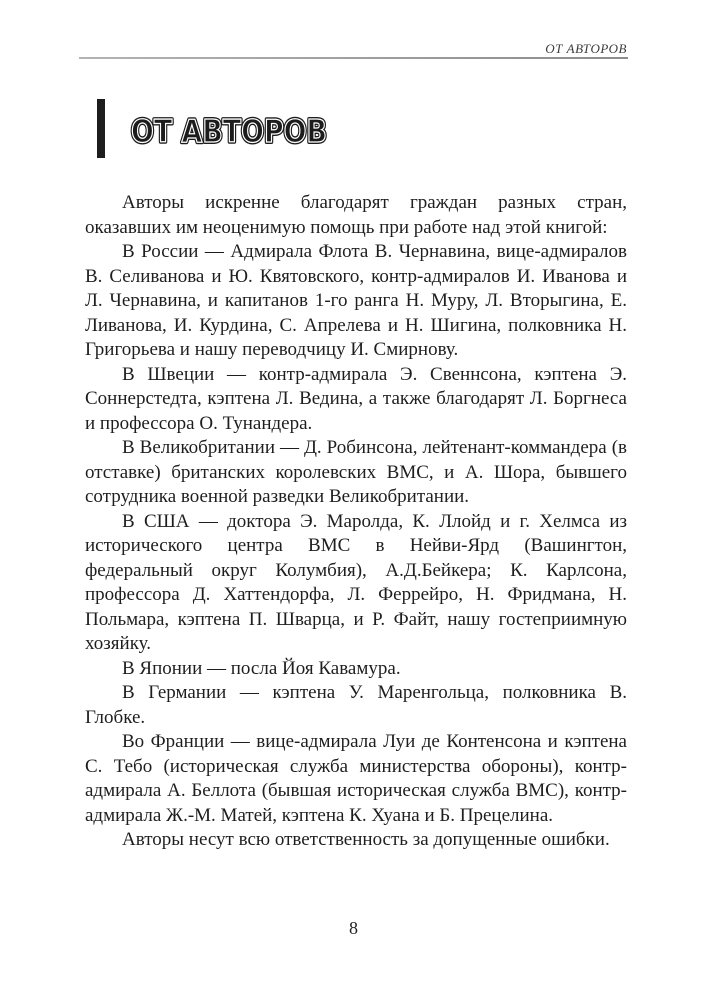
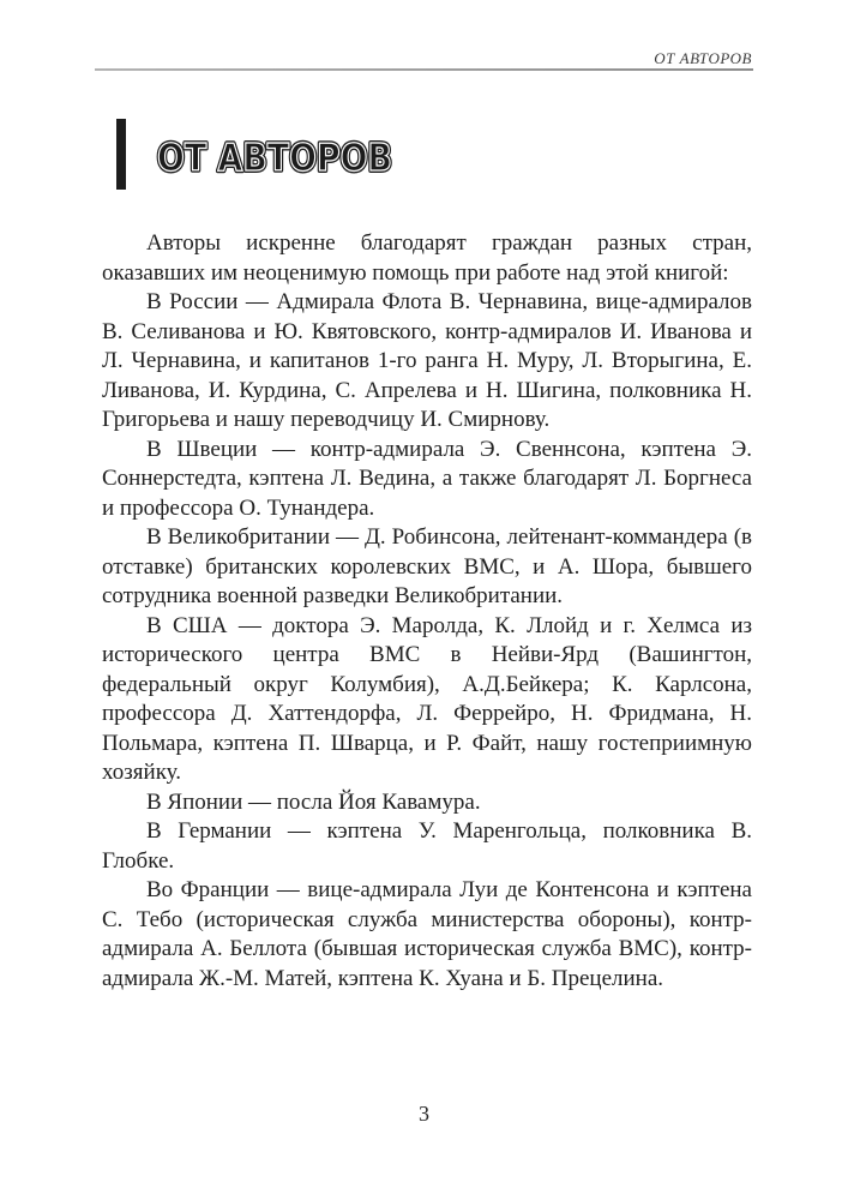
  ОТ АВТОРОВ
  ОТ АВТОРОВ
  Авторы искренне благодарят граждан разных стран, оказавших им неоценимую помощь при работе над этой книгой:
  В России — Адмирала Флота В. Чернавина, вице-адмиралов В. Селиванова и Ю. Квятовского, контр-адмиралов И. Иванова и Л. Чернавина, и капитанов 1-го ранга Н. Муру, Л. Вторыгина, Е. Ливанова, И. Курдина, С. Апрелева и Н. Шигина, полковника Н. Григорьева и нашу переводчицу И. Смирнову.
  В Швеции — контр-адмирала Э. Свеннсона, кэптена Э. Соннерстедта, кэптена Л. Ведина, а также благодарят Л. Боргнеса и профессора О. Тунандера.
  В Великобритании — Д. Робинсона, лейтенант-коммандера (в отставке) британских королевских ВМС, и А. Шора, бывшего сотрудника военной разведки Великобритании.
  В США — доктора Э. Маролда, К. Ллойд и г. Хелмса из исторического центра ВМС в Нейви-Ярд (Вашингтон, федеральный округ Колумбия), А.Д.Бейкера; К. Карлсона, профессора Д. Хаттендорфа, Л. Феррейро, Н. Фридмана, Н. Польмара, кэптена П. Шварца, и Р. Файт, нашу гостеприимную хозяйку.
  В Японии — посла Йоя Кавамура.
  В Германии — кэптена У. Маренгольца, полковника В. Глобке.
  Во Франции — вице-адмирала Луи де Контенсона и кэптена С. Тебо (историческая служба министерства обороны), контр-адмирала А. Беллота (бывшая историческая служба ВМС), контр-адмирала Ж.-М. Матей, кэптена К. Хуана и Б. Прецелина.
- Авторы несут всю ответственность за допущенные ошибки.
- 8
+ 3
